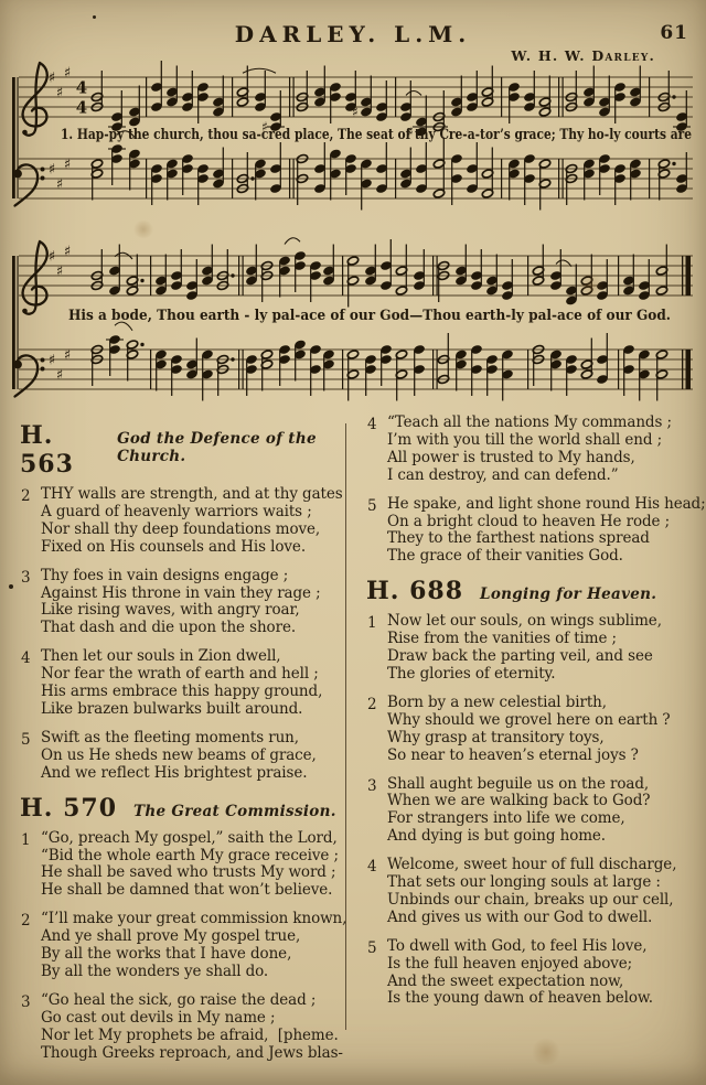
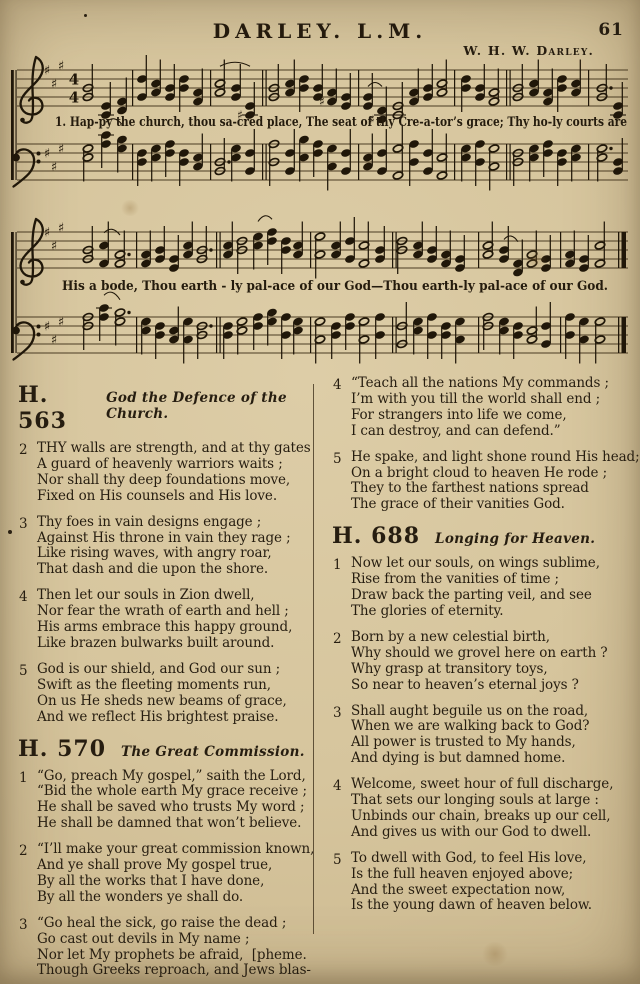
  DARLEY. L.M.
  61
  W. H. W. Darley.
  ♯
  ♯
  ♯
  4
  4
  ♯
  ♯
  ♯
  ♯
  ♯
  ♯
  ♯
  ♯
  ♯
  ♯
  ♯
  ♯
  H. 563
  God the Defence of the Church.
  2
  THY walls are strength, and at thy gates
  A guard of heavenly warriors waits ;
  Nor shall thy deep foundations move,
  Fixed on His counsels and His love.
  3
  Thy foes in vain designs engage ;
  Against His throne in vain they rage ;
  Like rising waves, with angry roar,
  That dash and die upon the shore.
  4
  Then let our souls in Zion dwell,
  Nor fear the wrath of earth and hell ;
  His arms embrace this happy ground,
  Like brazen bulwarks built around.
  5
+ God is our shield, and God our sun ;
  Swift as the fleeting moments run,
  On us He sheds new beams of grace,
  And we reflect His brightest praise.
  H. 570
  The Great Commission.
  1
  “Go, preach My gospel,” saith the Lord,
  “Bid the whole earth My grace receive ;
  He shall be saved who trusts My word ;
  He shall be damned that won’t believe.
  2
  “I’ll make your great commission known
  And ye shall prove My gospel true,
  By all the works that I have done,
  By all the wonders ye shall do.
  3
  “Go heal the sick, go raise the dead ;
  Go cast out devils in My name ;
  Nor let My prophets be afraid, [pheme.
  Though Greeks reproach, and Jews blas-
  4
  “Teach all the nations My commands ;
  I’m with you till the world shall end ;
- All power is trusted to My hands,
+ For strangers into life we come,
  I can destroy, and can defend.”
  5
  He spake, and light shone round His head;
  On a bright cloud to heaven He rode ;
  They to the farthest nations spread
  The grace of their vanities God.
  H. 688
  Longing for Heaven.
  1
  Now let our souls, on wings sublime,
  Rise from the vanities of time ;
  Draw back the parting veil, and see
  The glories of eternity.
  2
  Born by a new celestial birth,
  Why should we grovel here on earth ?
  Why grasp at transitory toys,
  So near to heaven’s eternal joys ?
  3
  Shall aught beguile us on the road,
  When we are walking back to God?
- For strangers into life we come,
+ All power is trusted to My hands,
- And dying is but going home.
+ And dying is but damned home.
  4
  Welcome, sweet hour of full discharge,
  That sets our longing souls at large :
  Unbinds our chain, breaks up our cell,
  And gives us with our God to dwell.
  5
  To dwell with God, to feel His love,
  Is the full heaven enjoyed above;
  And the sweet expectation now,
  Is the young dawn of heaven below.
